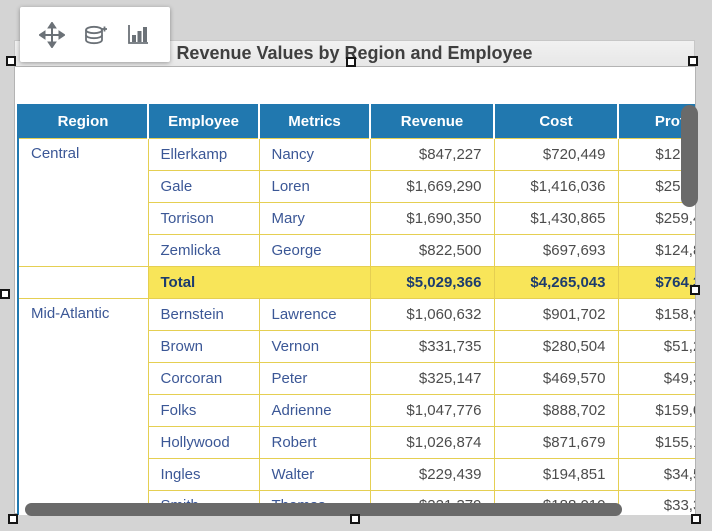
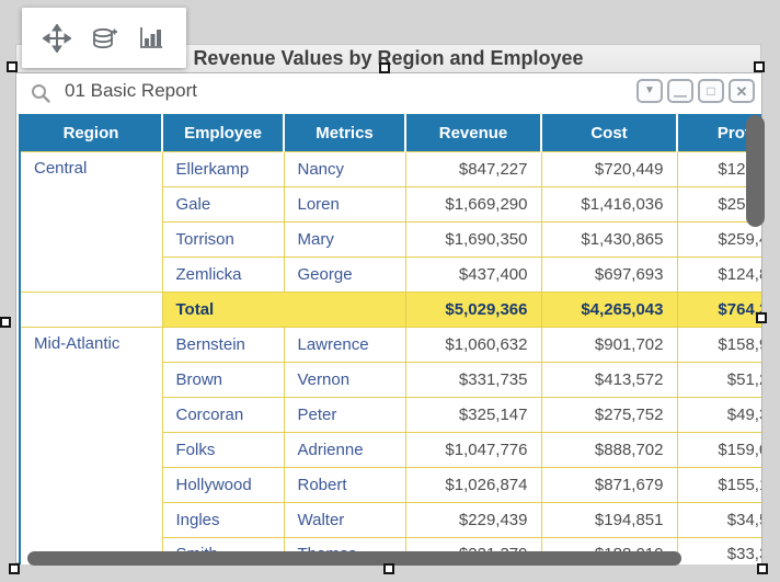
  Revenue Values by Region and Employee
+ 01 Basic Report
+ ▼
+ —
+ □
+ ✕
  Region	Employee	Metrics	Revenue	Cost	Pro
  Central	Ellerkamp	Nancy	$847,227	$720,449	$12
  Gale	Loren	$1,669,290	$1,416,036	$25
  Torrison	Mary	$1,690,350	$1,430,865	$259,
- Zemlicka	George	$822,500	$697,693	$124,
+ Zemlicka	George	$437,400	$697,693	$124,
  	Total	$5,029,366	$4,265,043	$764,
  Mid-Atlantic	Bernstein	Lawrence	$1,060,632	$901,702	$158,
- Brown	Vernon	$331,735	$280,504	$51,
+ Brown	Vernon	$331,735	$413,572	$51,
- Corcoran	Peter	$325,147	$469,570	$49,
+ Corcoran	Peter	$325,147	$275,752	$49,
  Folks	Adrienne	$1,047,776	$888,702	$159,
  Hollywood	Robert	$1,026,874	$871,679	$155,
  Ingles	Walter	$229,439	$194,851	$34,
